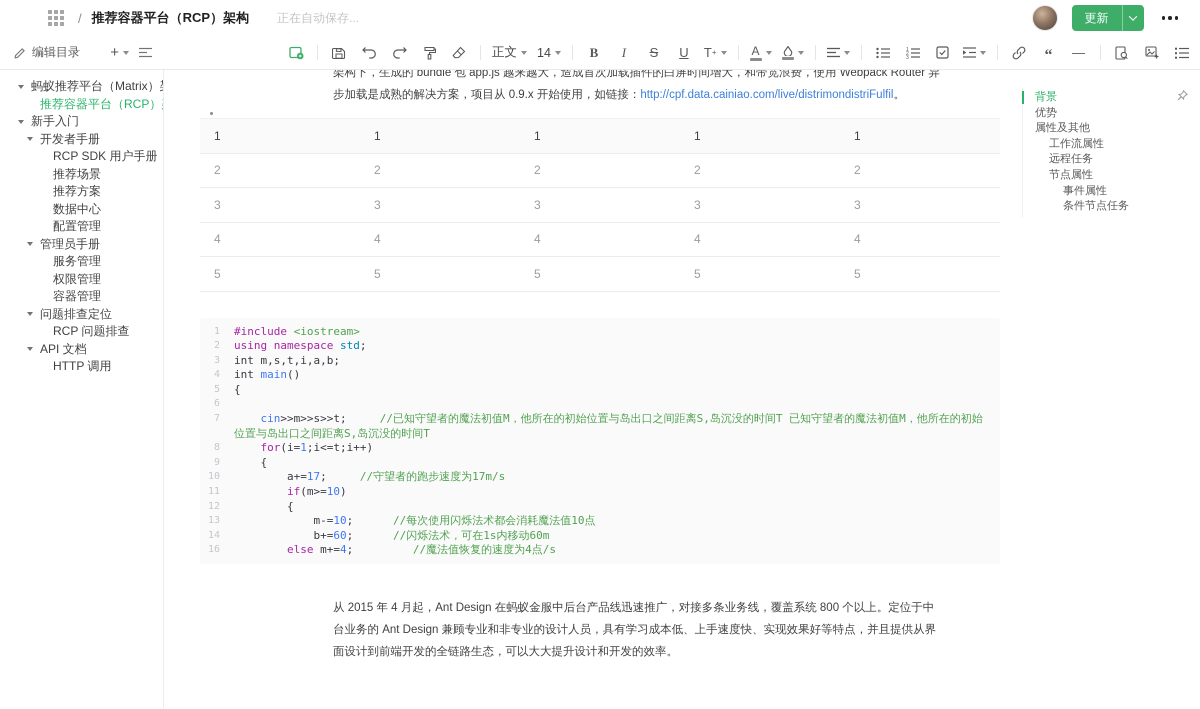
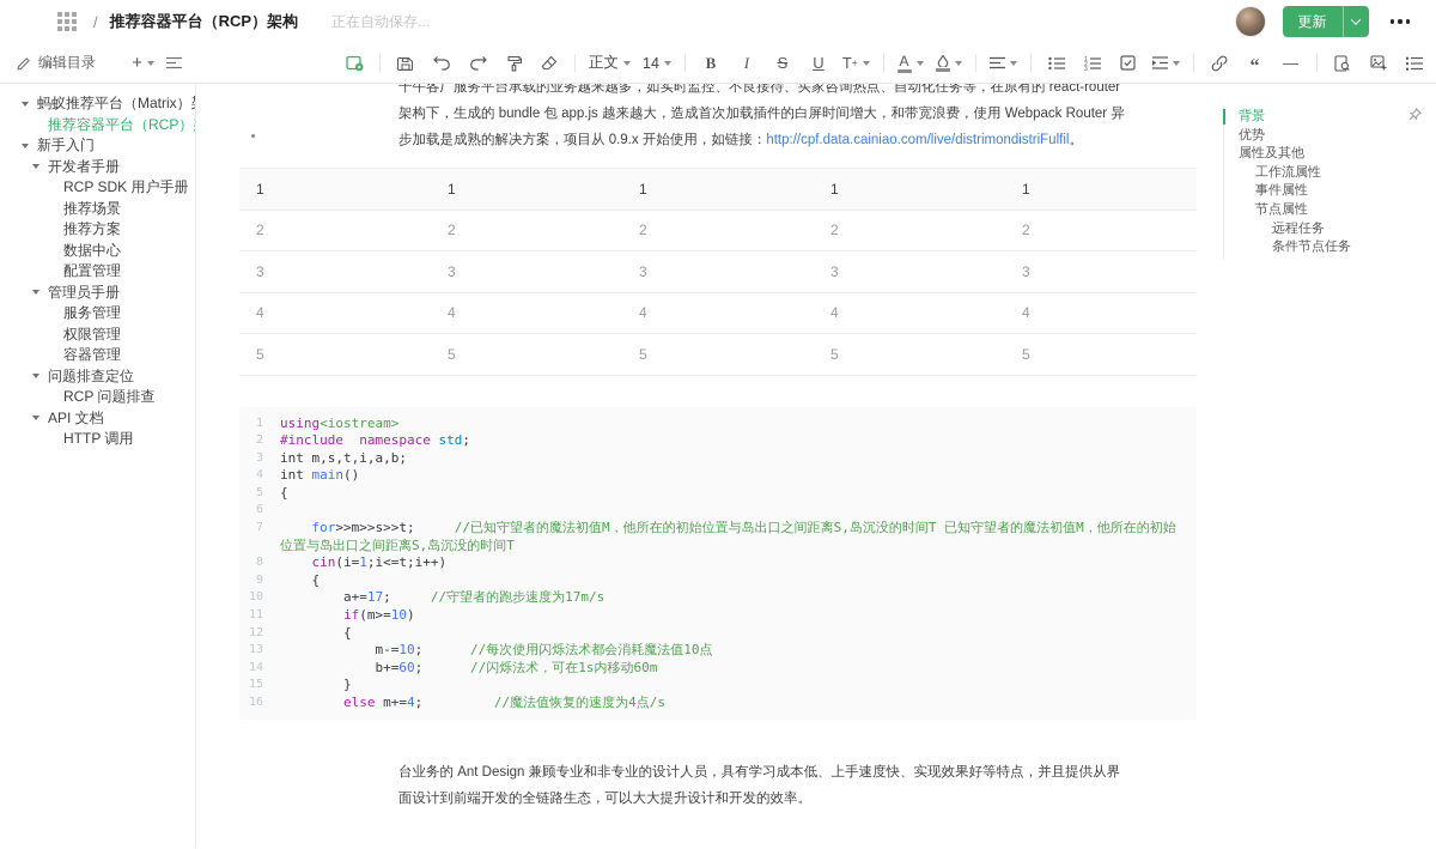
  /
  推荐容器平台（RCP）架构
  正在自动保存...
  更新
  编辑目录
  +
  正文
  14
  B
  I
  S
  U
  T
  +
  A
  “
  —
  蚂蚁推荐平台（Matrix）
  推荐容器平台（RCP）
  新手入门
  开发者手册
  RCP SDK 用户手册
  推荐场景
  推荐方案
  数据中心
  配置管理
  管理员手册
  服务管理
  权限管理
  容器管理
  问题排查定位
  RCP 问题排查
  API 文档
  HTTP 调用
+ 千牛各厂服务平台承载的业务越来越多，如实时监控、不良接待、买家咨询热点、自动化任务等，在原有的 react-router
  架构下，生成的 bundle 包 app.js 越来越大，造成首次加载插件的白屏时间增大，和带宽浪费，使用 Webpack Router 异
  步加载是成熟的解决方案，项目从 0.9.x 开始使用，如链接：http://cpf.data.cainiao.com/live/distrimondistriFulfil。
  1	1	1	1	1
  2	2	2	2	2
  3	3	3	3	3
  4	4	4	4	4
  5	5	5	5	5
  1
- #include <iostream>
+ using<iostream>
  2
- using namespace std;
+ #include namespace std;
  3
  int m,s,t,i,a,b;
  4
  int main()
  5
  {
  6
  7
- cin>>m>>s>>t; //已知守望者的魔法初值M，他所在的初始位置与岛出口之间距离S,岛沉没的时间T 已知守望者的魔法初值M，他所在的初始位置与岛出口之间距离S,岛沉没的时间T
+ for>>m>>s>>t; //已知守望者的魔法初值M，他所在的初始位置与岛出口之间距离S,岛沉没的时间T 已知守望者的魔法初值M，他所在的初始位置与岛出口之间距离S,岛沉没的时间T
  8
- for(i=1;i<=t;i++)
+ cin(i=1;i<=t;i++)
  9
  {
  10
  a+=17; //守望者的跑步速度为17m/s
  11
  if(m>=10)
  12
  {
  13
  m-=10; //每次使用闪烁法术都会消耗魔法值10点
  14
  b+=60; //闪烁法术，可在1s内移动60m
+ 15
+ }
  16
  else m+=4; //魔法值恢复的速度为4点/s
- 从 2015 年 4 月起，Ant Design 在蚂蚁金服中后台产品线迅速推广，对接多条业务线，覆盖系统 800 个以上。定位于中
  台业务的 Ant Design 兼顾专业和非专业的设计人员，具有学习成本低、上手速度快、实现效果好等特点，并且提供从界
  面设计到前端开发的全链路生态，可以大大提升设计和开发的效率。
  背景
  优势
  属性及其他
  工作流属性
- 远程任务
+ 事件属性
  节点属性
- 事件属性
+ 远程任务
  条件节点任务
